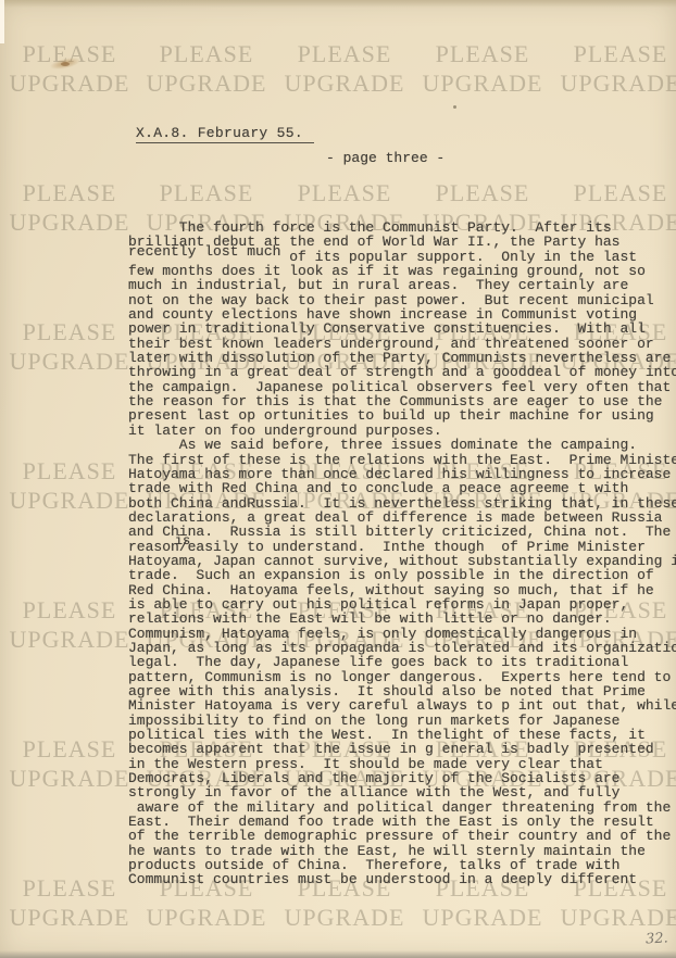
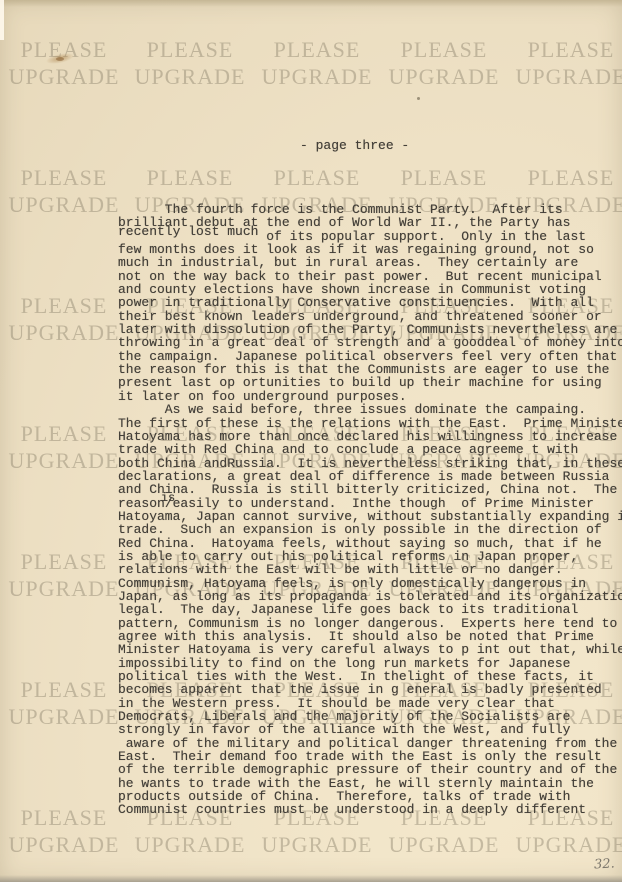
  PLEASE
  UPGRADE
  PLEASE
  UPGRADE
  PLEASE
  UPGRADE
  PLEASE
  UPGRADE
  PLEASE
  UPGRADE
  PLEASE
  UPGRADE
  PLEASE
  UPGRADE
  PLEASE
  UPGRADE
  PLEASE
  UPGRADE
  PLEASE
  UPGRADE
  PLEASE
  UPGRADE
  PLEASE
  UPGRADE
  PLEASE
  UPGRADE
  PLEASE
  UPGRADE
  PLEASE
  UPGRADE
  PLEASE
  UPGRADE
  PLEASE
  UPGRADE
  PLEASE
  UPGRADE
  PLEASE
  UPGRADE
  PLEASE
  UPGRADE
  PLEASE
  UPGRADE
  PLEASE
  UPGRADE
  PLEASE
  UPGRADE
  PLEASE
  UPGRADE
  PLEASE
  UPGRADE
  PLEASE
  UPGRADE
  PLEASE
  UPGRADE
  PLEASE
  UPGRADE
  PLEASE
  UPGRADE
  PLEASE
  UPGRADE
  PLEASE
  UPGRADE
  PLEASE
  UPGRADE
  PLEASE
  UPGRADE
  PLEASE
  UPGRADE
  PLEASE
  UPGRADE
- X.A.8. February 55.
  - page three -
  The fourth force is the Communist Party. After its
  brilliant debut at the end of World War II., the Party has
  recently lost much of its popular support. Only in the last
  few months does it look as if it was regaining ground, not so
  much in industrial, but in rural areas. They certainly are
  not on the way back to their past power. But recent municipal
  and county elections have shown increase in Communist voting
  power in traditionally Conservative constituencies. With all
  their best known leaders underground, and threatened sooner or
  later with dissolution of the Party, Communists nevertheless are
  throwing in a great deal of strength and a gooddeal of money into
  the campaign. Japanese political observers feel very often that
  the reason for this is that the Communists are eager to use the
  present last op ortunities to build up their machine for using
  it later on foo underground purposes.
  As we said before, three issues dominate the campaing.
  The first of these is the relations with the East. Prime Ministe
  Hatoyama has more than once declared his willingness to increase
  trade with Red China and to conclude a peace agreeme t with
  both China andRussia. It is nevertheless striking that, in these
  declarations, a great deal of difference is made between Russia
  and China. Russia is still bitterly criticized, China not. The
  reasonis/easily to understand. Inthe though of Prime Minister
  Hatoyama, Japan cannot survive, without substantially expanding i
  trade. Such an expansion is only possible in the direction of
  Red China. Hatoyama feels, without saying so much, that if he
  is able to carry out his political reforms in Japan proper,
  relations with the East will be with little or no danger.
  Communism, Hatoyama feels, is only domestically dangerous in
  Japan, as long as its propaganda is tolerated and its organizatio
  legal. The day, Japanese life goes back to its traditional
  pattern, Communism is no longer dangerous. Experts here tend to
  agree with this analysis. It should also be noted that Prime
  Minister Hatoyama is very careful always to p int out that, while
  impossibility to find on the long run markets for Japanese
  political ties with the West. In thelight of these facts, it
  becomes apparent that the issue in g eneral is badly presented
  in the Western press. It should be made very clear that
  Democrats, Liberals and the majority of the Socialists are
  strongly in favor of the alliance with the West, and fully
  aware of the military and political danger threatening from the
  East. Their demand foo trade with the East is only the result
  of the terrible demographic pressure of their country and of the
  he wants to trade with the East, he will sternly maintain the
  products outside of China. Therefore, talks of trade with
  Communist countries must be understood in a deeply different
